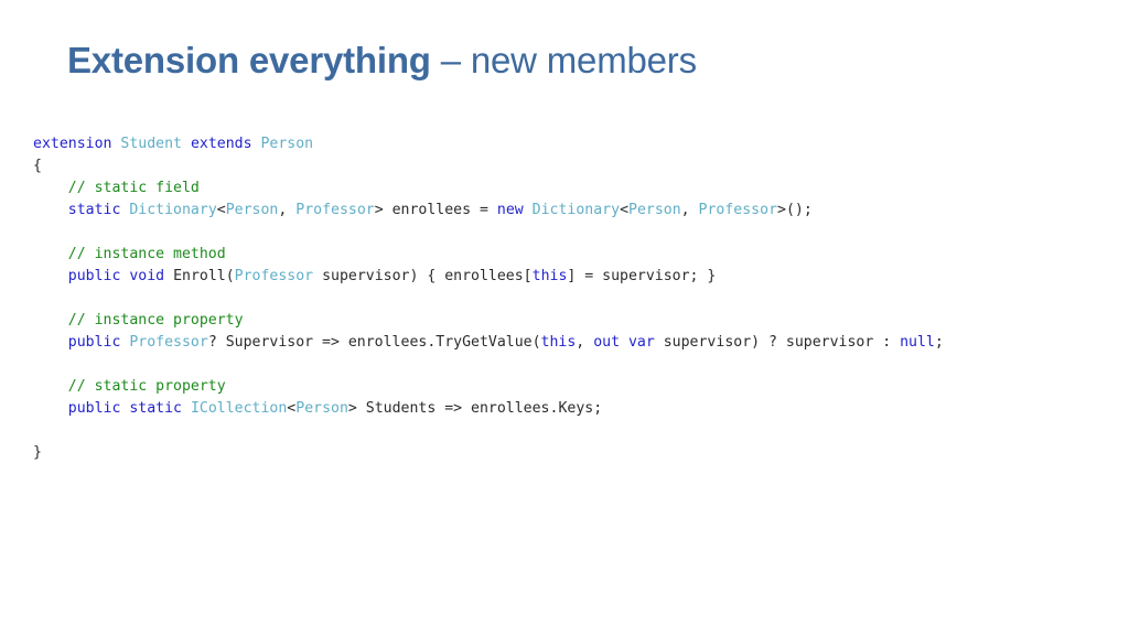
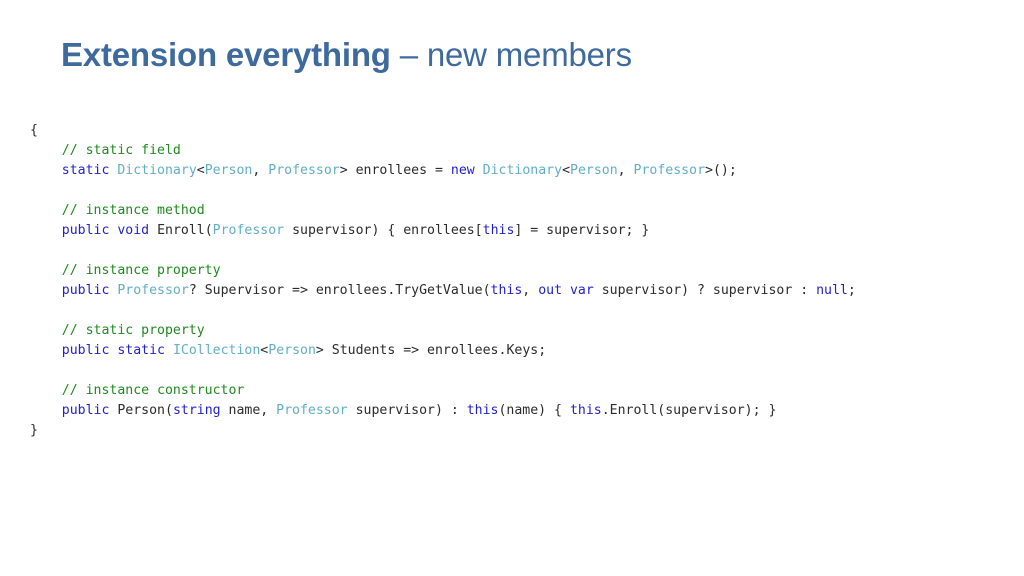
  Extension everything – new members
- extension Student extends Person
  {
  // static field
  static Dictionary<Person, Professor> enrollees = new Dictionary<Person, Professor>();
  // instance method
  public void Enroll(Professor supervisor) { enrollees[this] = supervisor; }
  // instance property
  public Professor? Supervisor => enrollees.TryGetValue(this, out var supervisor) ? supervisor : null;
  // static property
  public static ICollection<Person> Students => enrollees.Keys;
+ // instance constructor
+ public Person(string name, Professor supervisor) : this(name) { this.Enroll(supervisor); }
  }
